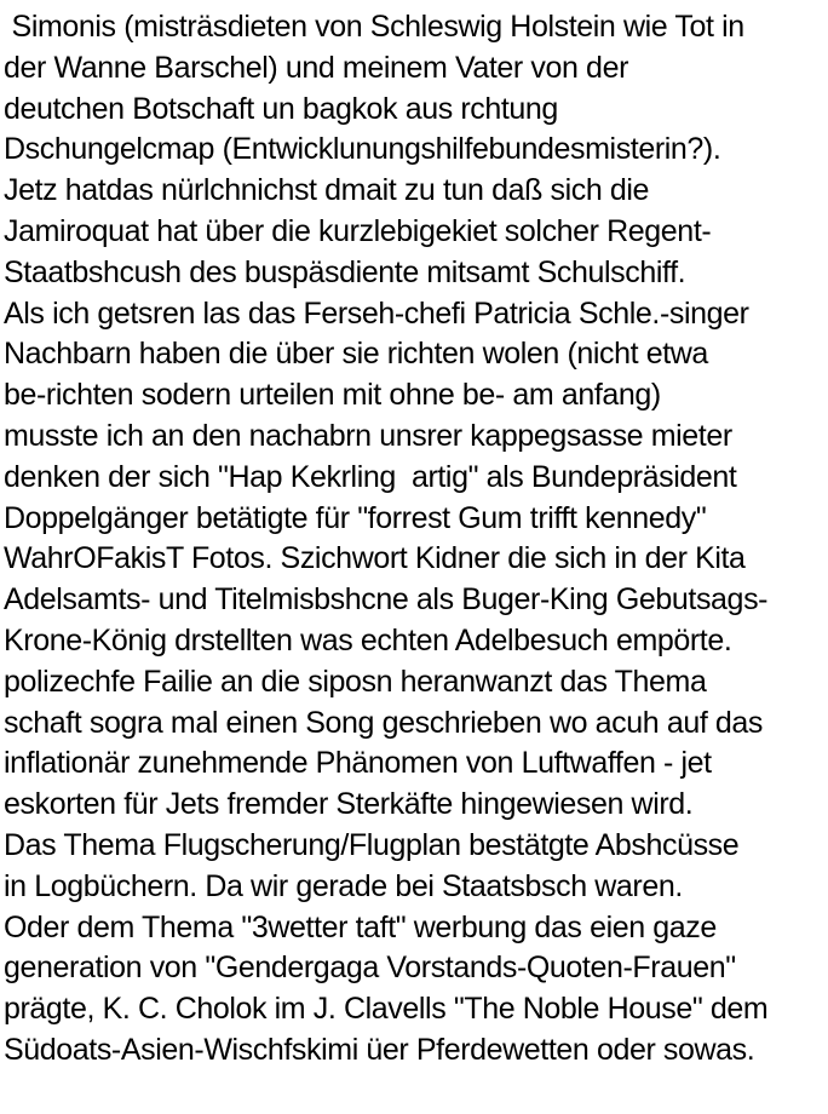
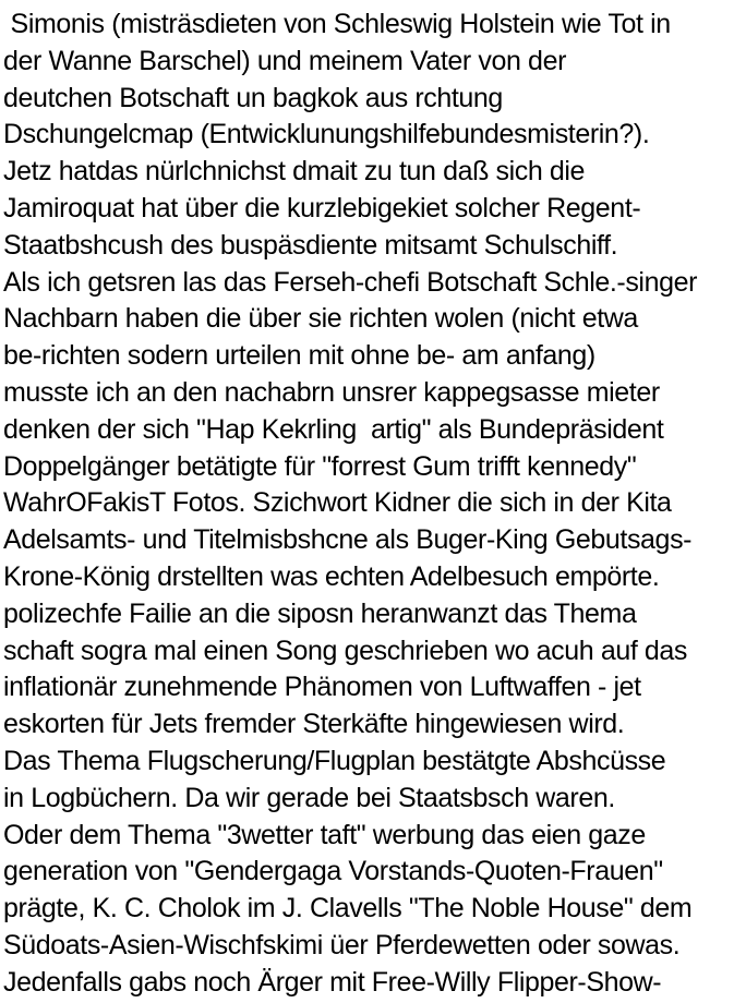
  Simonis (misträsdieten von Schleswig Holstein wie Tot in
  der Wanne Barschel) und meinem Vater von der
  deutchen Botschaft un bagkok aus rchtung
  Dschungelcmap (Entwicklunungshilfebundesmisterin?).
  Jetz hatdas nürlchnichst dmait zu tun daß sich die
  Jamiroquat hat über die kurzlebigekiet solcher Regent-
  Staatbshcush des buspäsdiente mitsamt Schulschiff.
- Als ich getsren las das Ferseh-chefi Patricia Schle.-singer
+ Als ich getsren las das Ferseh-chefi Botschaft Schle.-singer
  Nachbarn haben die über sie richten wolen (nicht etwa
  be-richten sodern urteilen mit ohne be- am anfang)
  musste ich an den nachabrn unsrer kappegsasse mieter
  denken der sich "Hap Kekrling artig" als Bundepräsident
  Doppelgänger betätigte für "forrest Gum trifft kennedy"
  WahrOFakisT Fotos. Szichwort Kidner die sich in der Kita
  Adelsamts- und Titelmisbshcne als Buger-King Gebutsags-
  Krone-König drstellten was echten Adelbesuch empörte.
  polizechfe Failie an die siposn heranwanzt das Thema
  schaft sogra mal einen Song geschrieben wo acuh auf das
  inflationär zunehmende Phänomen von Luftwaffen - jet
  eskorten für Jets fremder Sterkäfte hingewiesen wird.
  Das Thema Flugscherung/Flugplan bestätgte Abshcüsse
  in Logbüchern. Da wir gerade bei Staatsbsch waren.
  Oder dem Thema "3wetter taft" werbung das eien gaze
  generation von "Gendergaga Vorstands-Quoten-Frauen"
  prägte, K. C. Cholok im J. Clavells "The Noble House" dem
  Südoats-Asien-Wischfskimi üer Pferdewetten oder sowas.
+ Jedenfalls gabs noch Ärger mit Free-Willy Flipper-Show-
